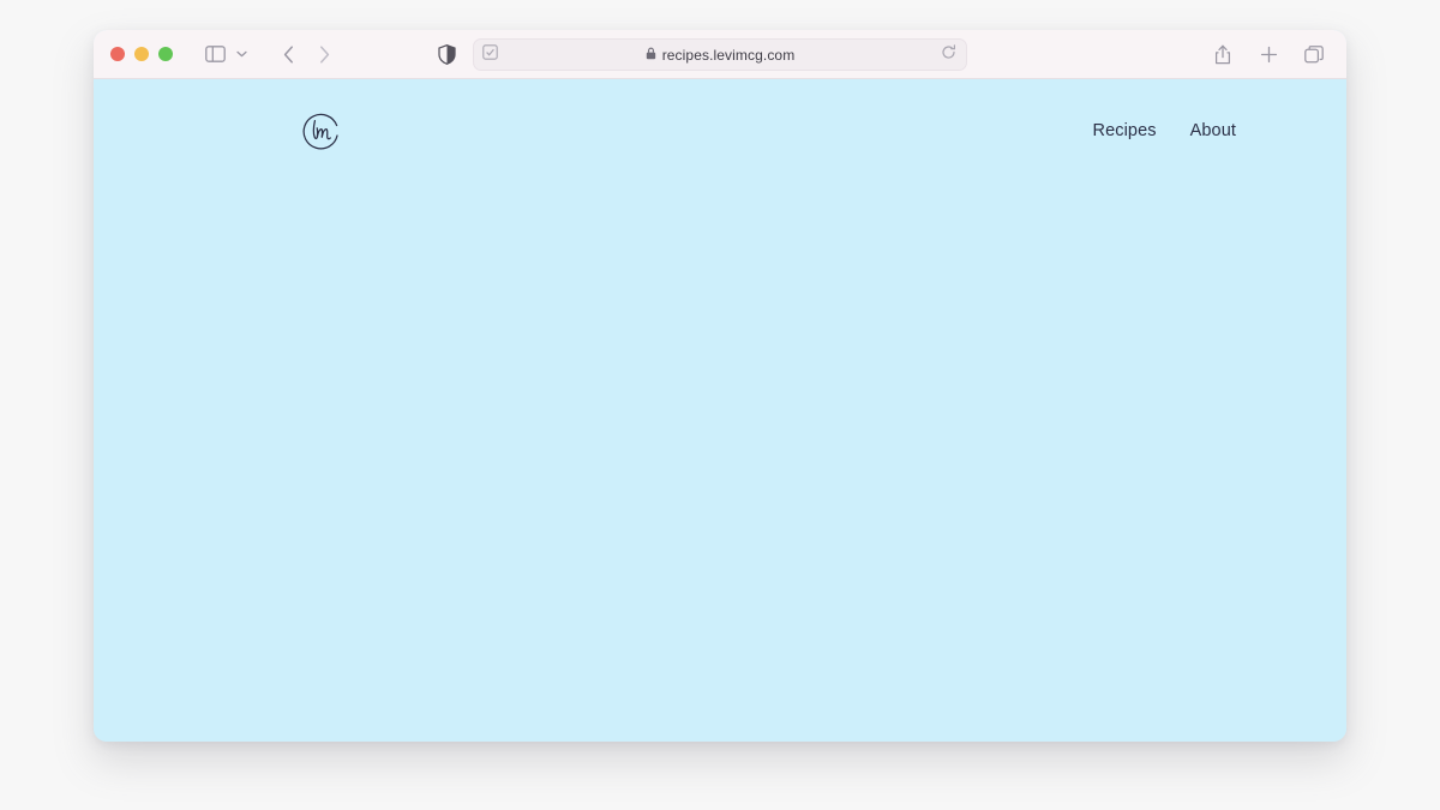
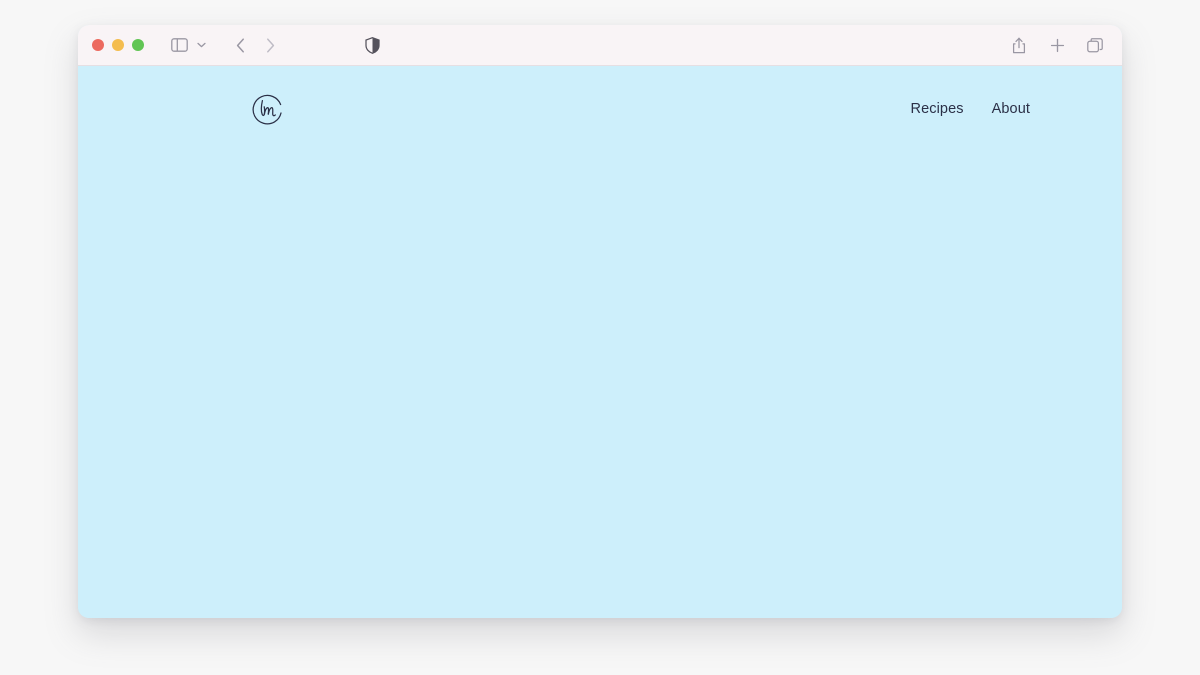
- recipes.levimcg.com
  Recipes
  About
